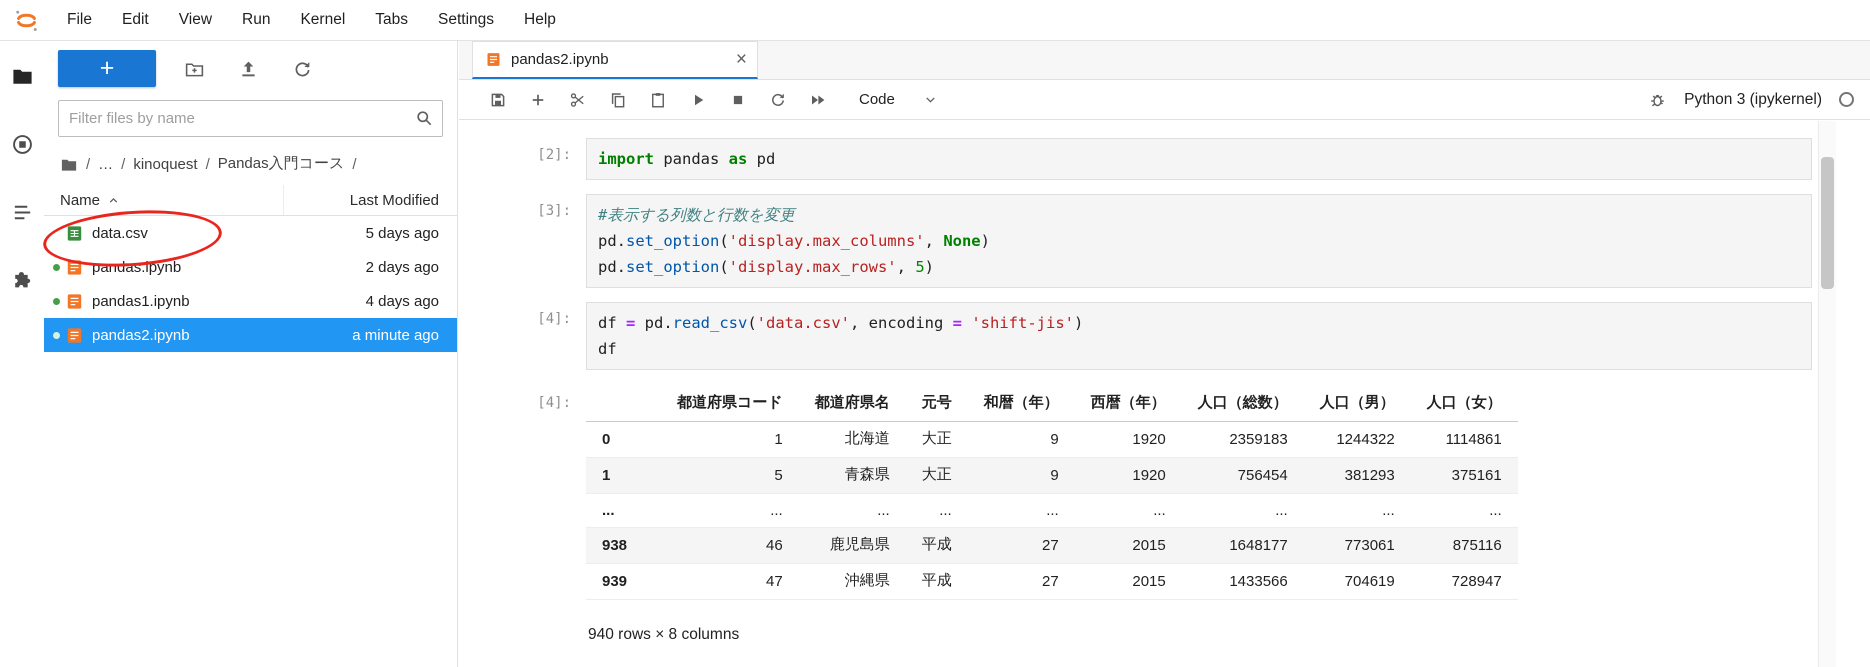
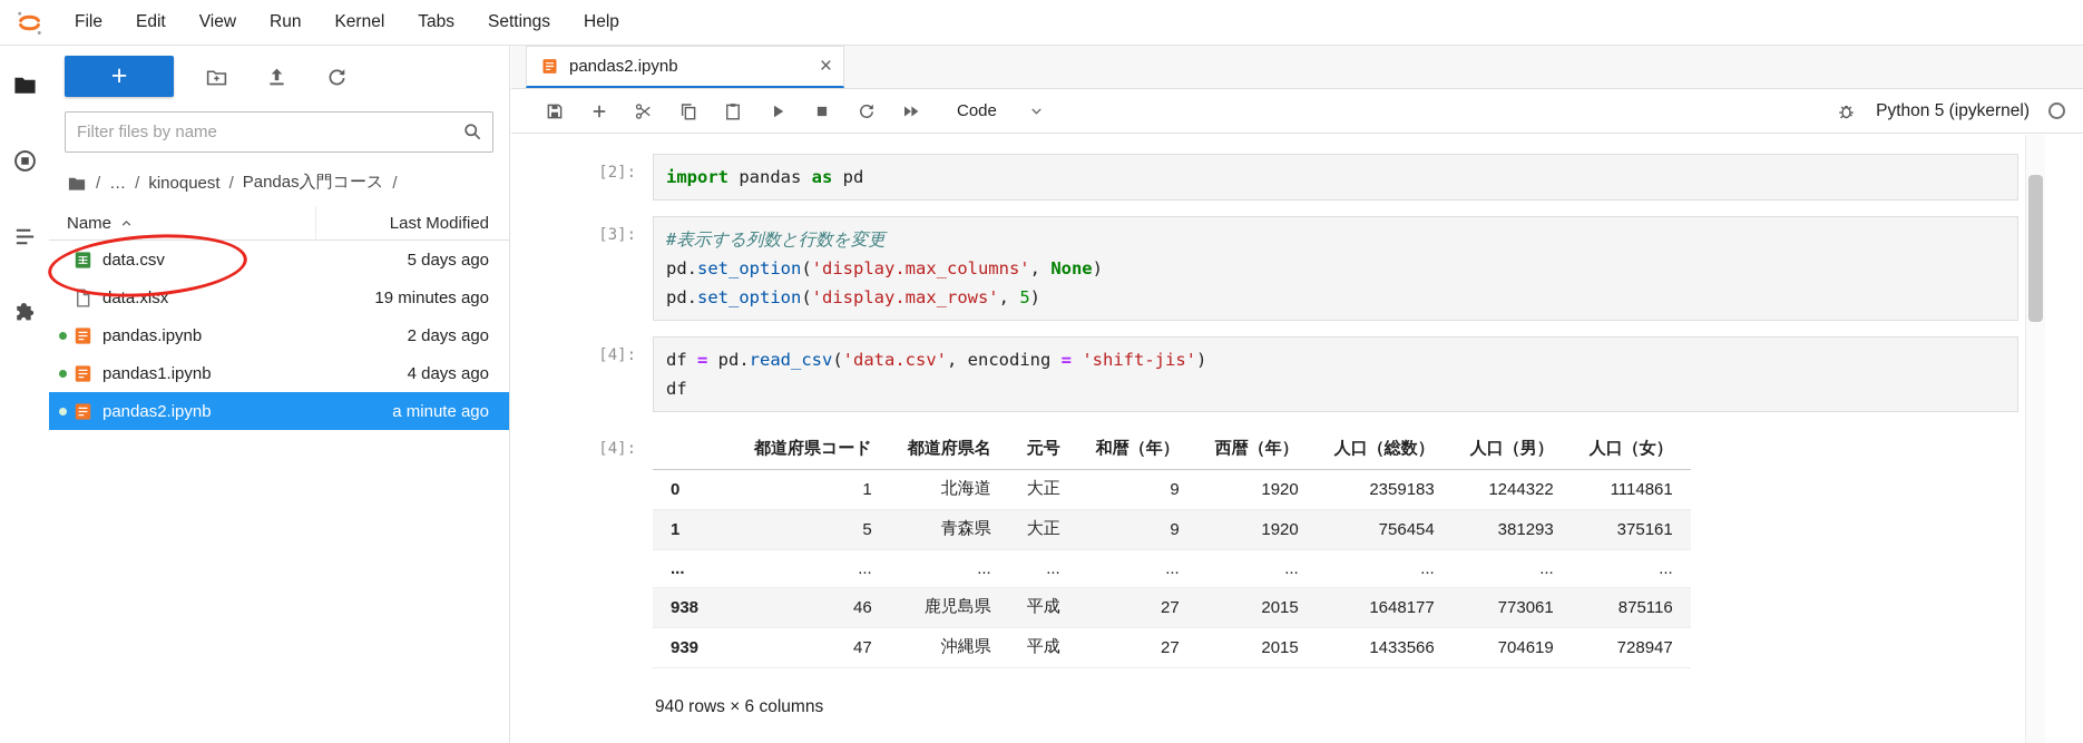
  File
  Edit
  View
  Run
  Kernel
  Tabs
  Settings
  Help
  +
  Filter files by name
  /
  …
  /
  kinoquest
  /
  Pandas入門コース
  /
  Name
  Last Modified
  data.csv
  5 days ago
+ data.xlsx
+ 19 minutes ago
  pandas.ipynb
  2 days ago
  pandas1.ipynb
  4 days ago
  pandas2.ipynb
  a minute ago
  pandas2.ipynb
  ×
  Code
- Python 3 (ipykernel)
+ Python 5 (ipykernel)
  [2]:
  import pandas as pd
  [3]:
  #表示する列数と行数を変更
  pd.set_option('display.max_columns', None)
  pd.set_option('display.max_rows', 5)
  [4]:
  df = pd.read_csv('data.csv', encoding = 'shift-jis')
  df
  [4]:
  	都道府県コード	都道府県名	元号	和暦（年）	西暦（年）	人口（総数）	人口（男）	人口（女）
  0	1	北海道	大正	9	1920	2359183	1244322	1114861
  1	5	青森県	大正	9	1920	756454	381293	375161
  ...	...	...	...	...	...	...	...	...
  938	46	鹿児島県	平成	27	2015	1648177	773061	875116
  939	47	沖縄県	平成	27	2015	1433566	704619	728947
- 940 rows × 8 columns
+ 940 rows × 6 columns
